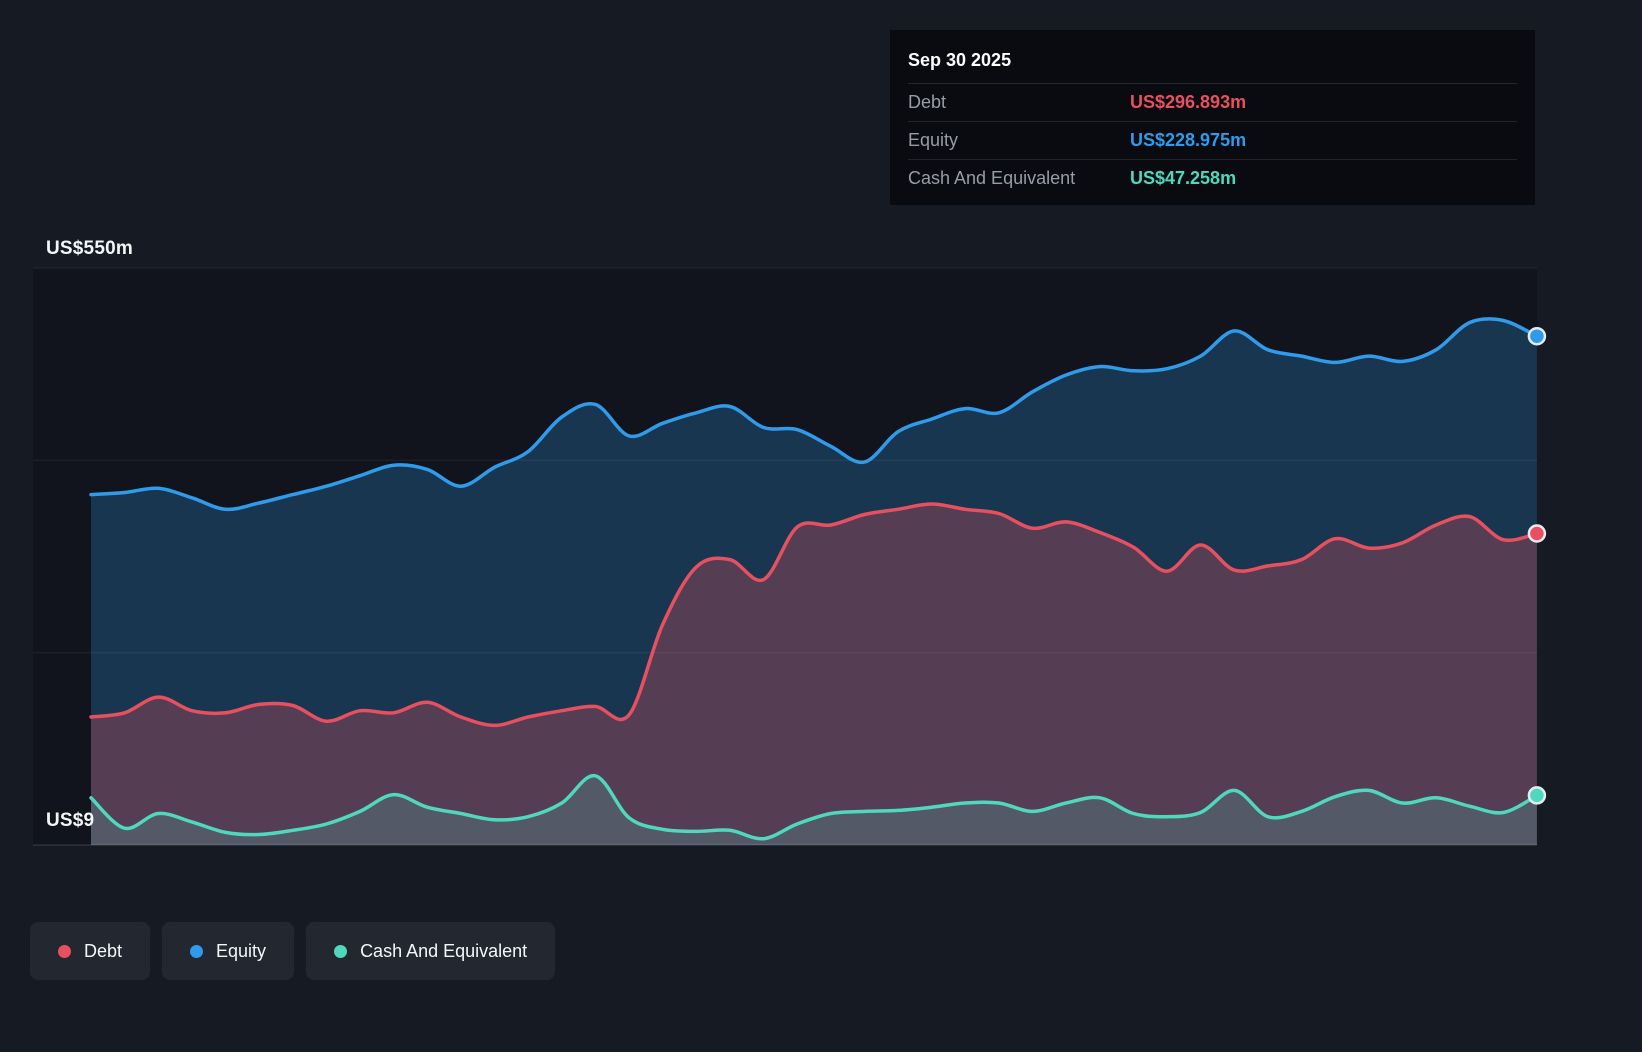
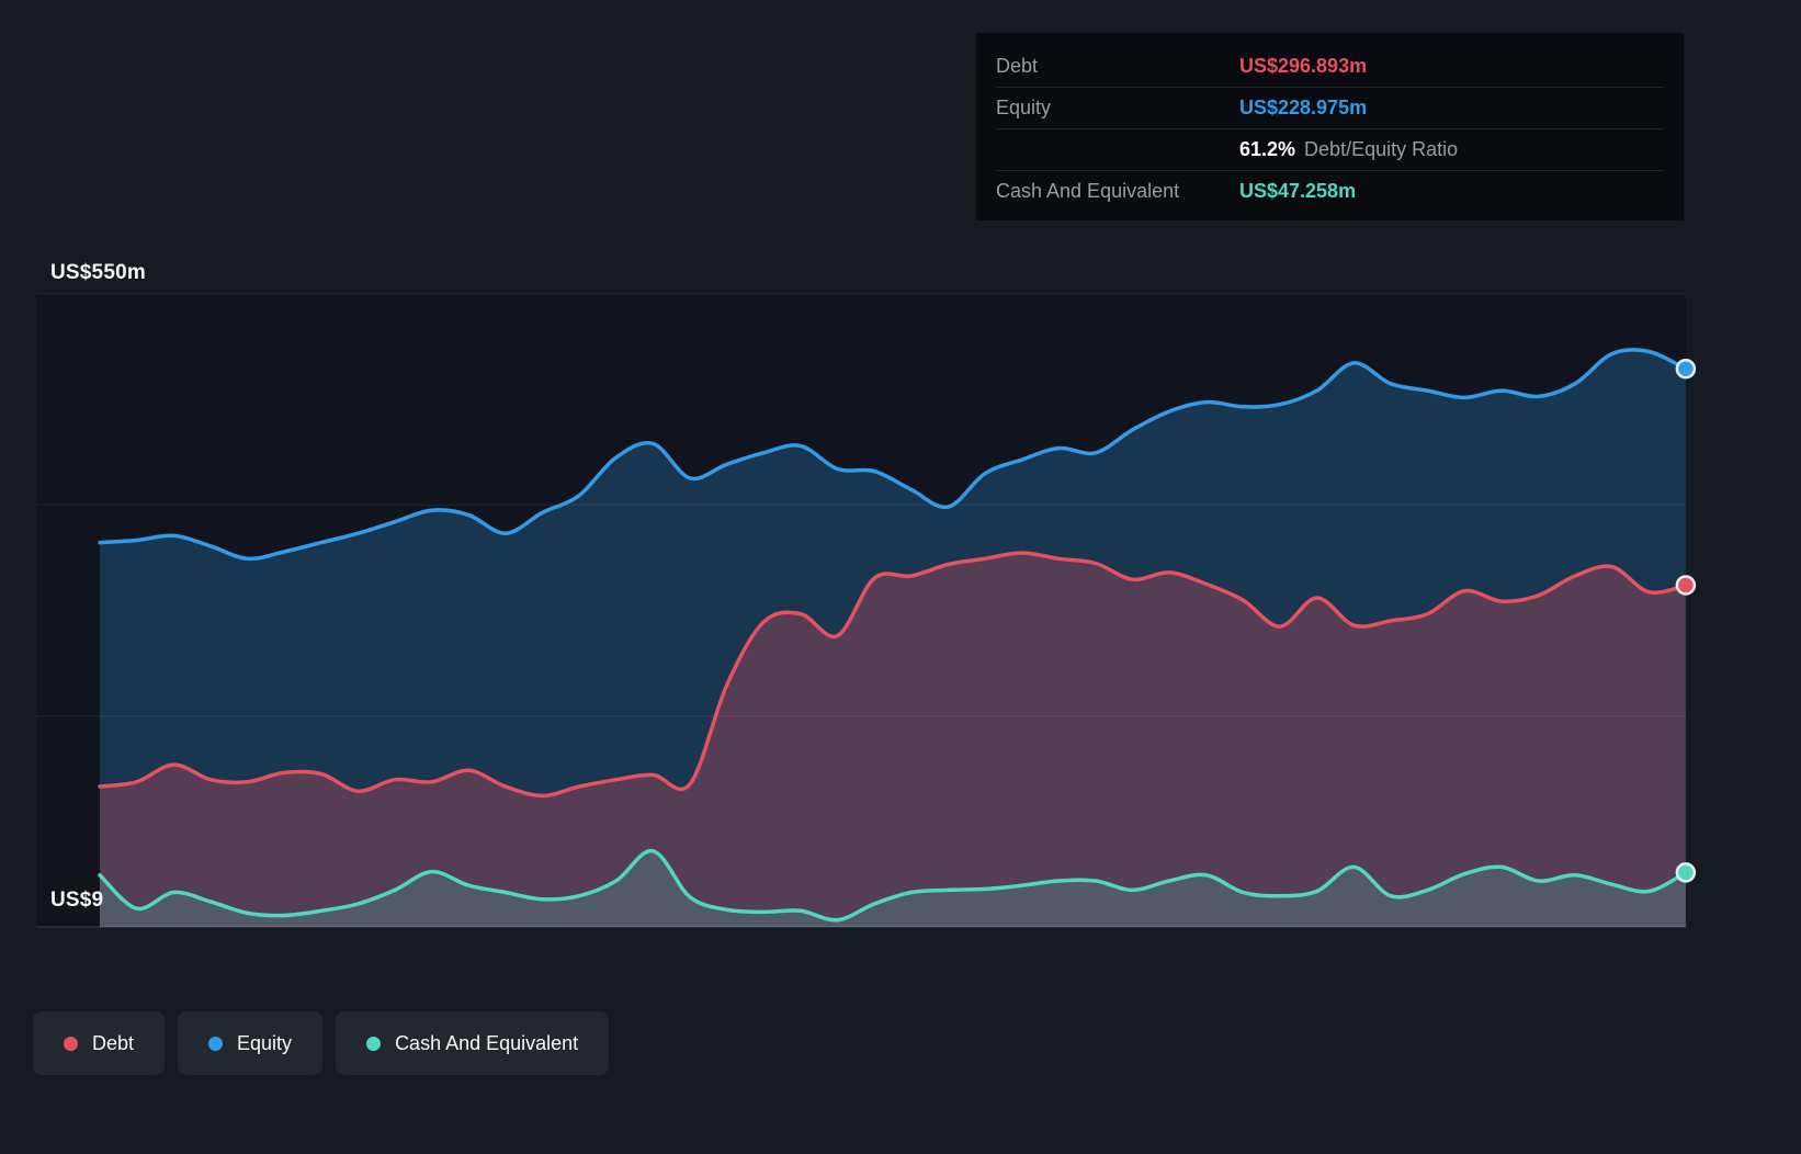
  US$550m
  US$9
- Sep 30 2025
  Debt
  US$296.893m
  Equity
  US$228.975m
+ 61.2% Debt/Equity Ratio
  Cash And Equivalent
  US$47.258m
  Debt
  Equity
  Cash And Equivalent
